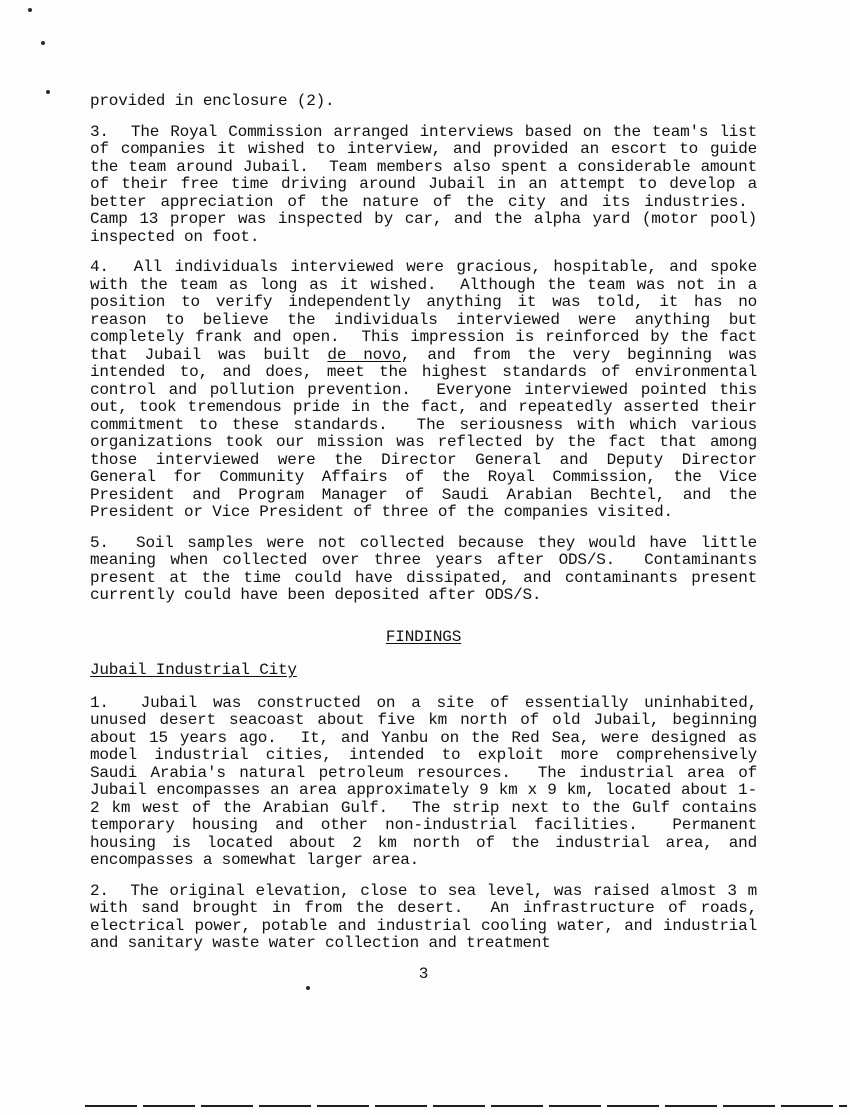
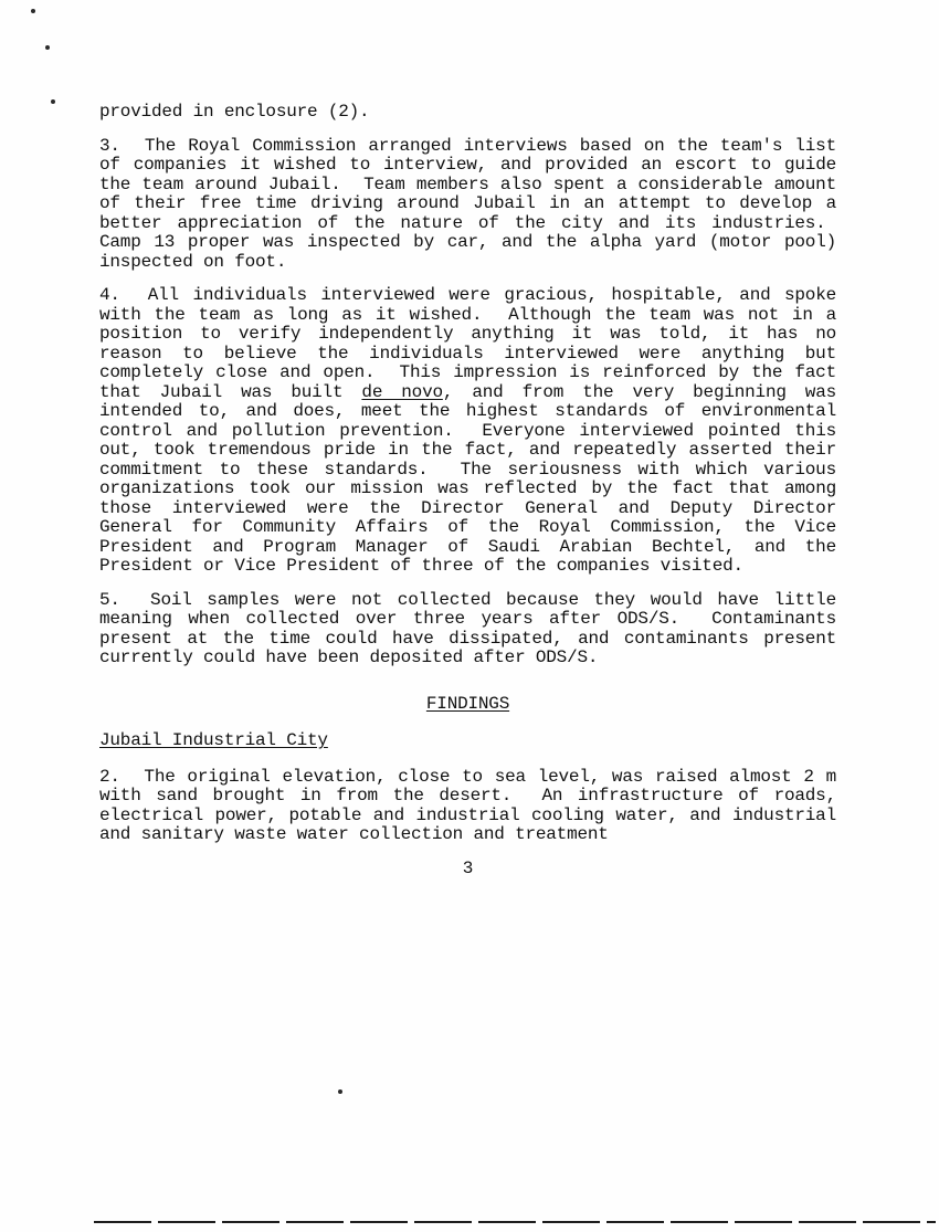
  provided in enclosure (2).
  3. The Royal Commission arranged interviews based on the team's list of companies it wished to interview, and provided an escort to guide the team around Jubail. Team members also spent a considerable amount of their free time driving around Jubail in an attempt to develop a better appreciation of the nature of the city and its industries. Camp 13 proper was inspected by car, and the alpha yard (motor pool) inspected on foot.
- 4. All individuals interviewed were gracious, hospitable, and spoke with the team as long as it wished. Although the team was not in a position to verify independently anything it was told, it has no reason to believe the individuals interviewed were anything but completely frank and open. This impression is reinforced by the fact that Jubail was built de novo, and from the very beginning was intended to, and does, meet the highest standards of environmental control and pollution prevention. Everyone interviewed pointed this out, took tremendous pride in the fact, and repeatedly asserted their commitment to these standards. The seriousness with which various organizations took our mission was reflected by the fact that among those interviewed were the Director General and Deputy Director General for Community Affairs of the Royal Commission, the Vice President and Program Manager of Saudi Arabian Bechtel, and the President or Vice President of three of the companies visited.
+ 4. All individuals interviewed were gracious, hospitable, and spoke with the team as long as it wished. Although the team was not in a position to verify independently anything it was told, it has no reason to believe the individuals interviewed were anything but completely close and open. This impression is reinforced by the fact that Jubail was built de novo, and from the very beginning was intended to, and does, meet the highest standards of environmental control and pollution prevention. Everyone interviewed pointed this out, took tremendous pride in the fact, and repeatedly asserted their commitment to these standards. The seriousness with which various organizations took our mission was reflected by the fact that among those interviewed were the Director General and Deputy Director General for Community Affairs of the Royal Commission, the Vice President and Program Manager of Saudi Arabian Bechtel, and the President or Vice President of three of the companies visited.
  5. Soil samples were not collected because they would have little meaning when collected over three years after ODS/S. Contaminants present at the time could have dissipated, and contaminants present currently could have been deposited after ODS/S.
  FINDINGS
  Jubail Industrial City
- 1. Jubail was constructed on a site of essentially uninhabited, unused desert seacoast about five km north of old Jubail, beginning about 15 years ago. It, and Yanbu on the Red Sea, were designed as model industrial cities, intended to exploit more comprehensively Saudi Arabia's natural petroleum resources. The industrial area of Jubail encompasses an area approximately 9 km x 9 km, located about 1-2 km west of the Arabian Gulf. The strip next to the Gulf contains temporary housing and other non-industrial facilities. Permanent housing is located about 2 km north of the industrial area, and encompasses a somewhat larger area.
- 2. The original elevation, close to sea level, was raised almost 3 m with sand brought in from the desert. An infrastructure of roads, electrical power, potable and industrial cooling water, and industrial and sanitary waste water collection and treatment
+ 2. The original elevation, close to sea level, was raised almost 2 m with sand brought in from the desert. An infrastructure of roads, electrical power, potable and industrial cooling water, and industrial and sanitary waste water collection and treatment
  3
